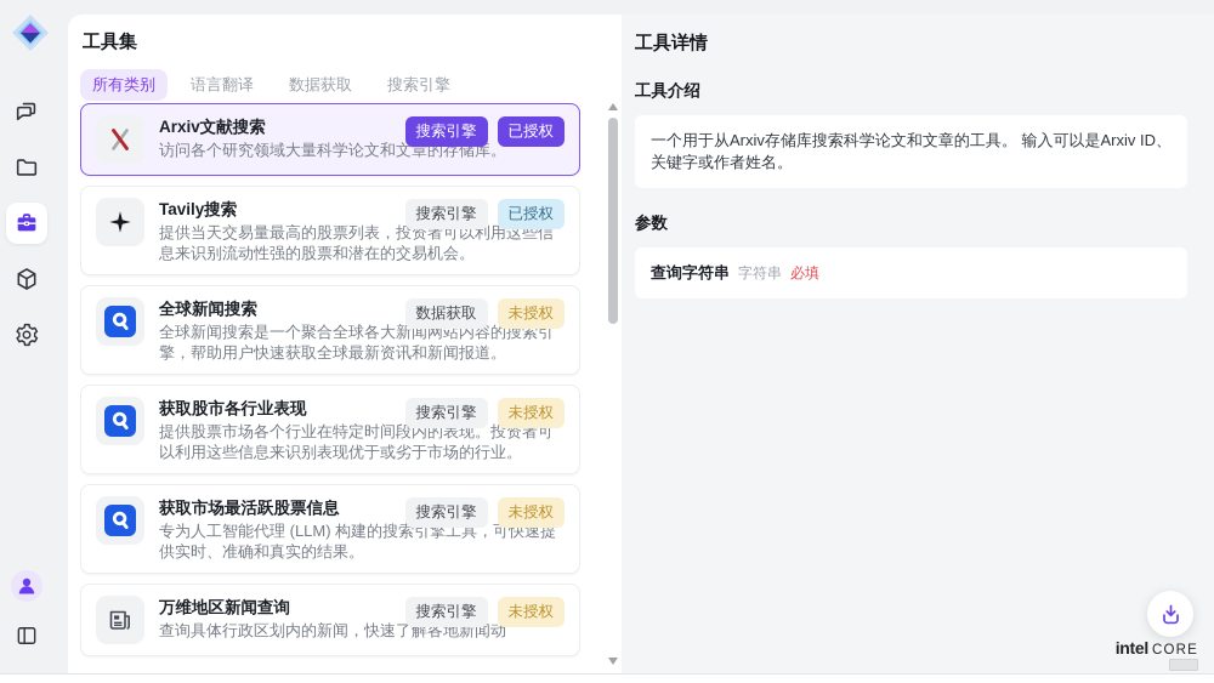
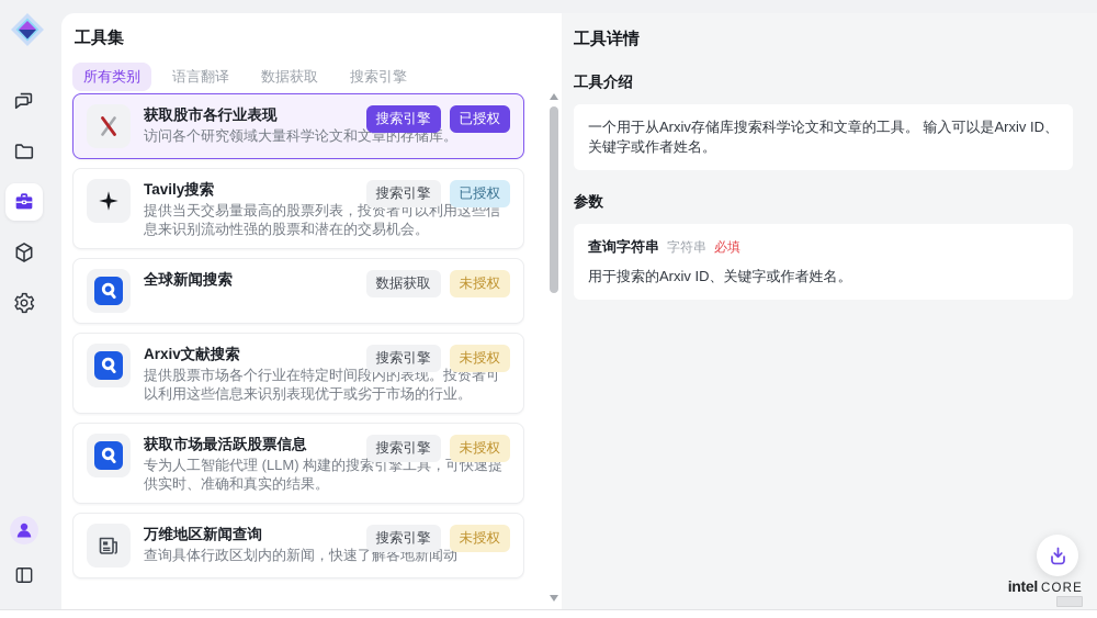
  工具集
  所有类别
  语言翻译
  数据获取
  搜索引擎
- Arxiv文献搜索
+ 获取股市各行业表现
  访问各个研究领域大量科学论文和文章的存储库。
  搜索引擎
  已授权
  Tavily搜索
  提供当天交易量最高的股票列表，投资者可以利用这些信息来识别流动性强的股票和潜在的交易机会。
  搜索引擎
  已授权
  全球新闻搜索
- 全球新闻搜索是一个聚合全球各大新闻网站内容的搜索引擎，帮助用户快速获取全球最新资讯和新闻报道。
  数据获取
  未授权
- 获取股市各行业表现
+ Arxiv文献搜索
  提供股票市场各个行业在特定时间段内的表现。投资者可以利用这些信息来识别表现优于或劣于市场的行业。
  搜索引擎
  未授权
  获取市场最活跃股票信息
  专为人工智能代理 (LLM) 构建的搜索引擎工具，可快速提供实时、准确和真实的结果。
  搜索引擎
  未授权
  万维地区新闻查询
  查询具体行政区划内的新闻，快速了解各地新闻动
  搜索引擎
  未授权
  工具详情
  工具介绍
  一个用于从Arxiv存储库搜索科学论文和文章的工具。 输入可以是Arxiv ID、关键字或作者姓名。
  参数
  查询字符串 字符串 必填
+ 用于搜索的Arxiv ID、关键字或作者姓名。
  intel
  CORE
